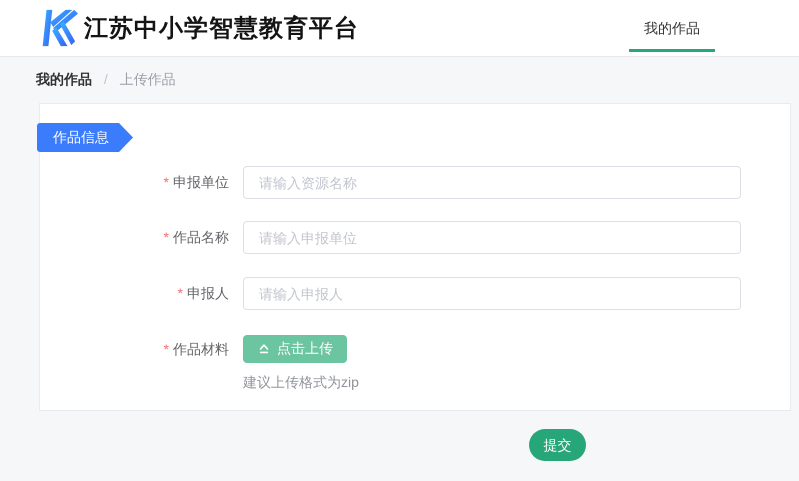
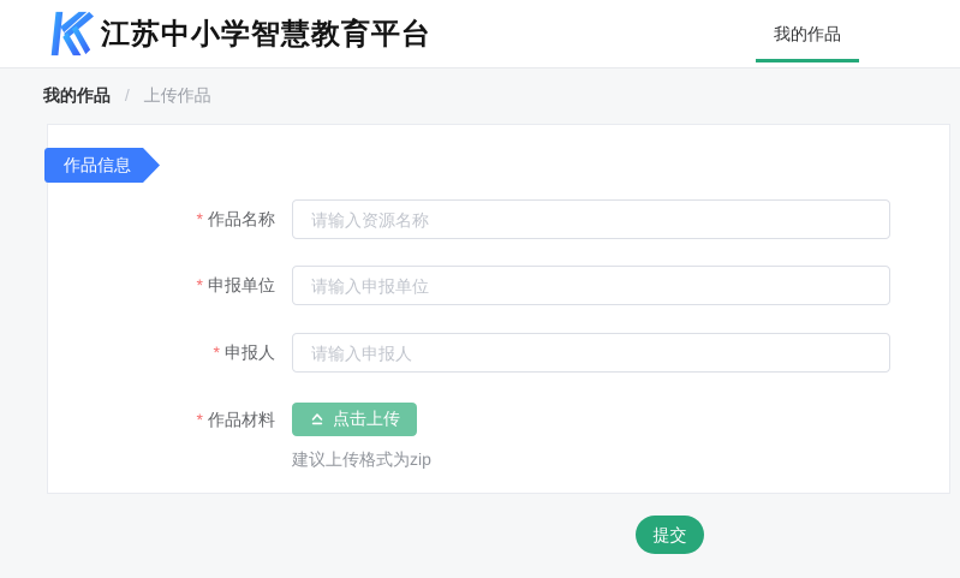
  江苏中小学智慧教育平台
  我的作品
  我的作品 / 上传作品
  作品信息
- * 申报单位
+ * 作品名称
  请输入资源名称
- * 作品名称
+ * 申报单位
  请输入申报单位
  * 申报人
  请输入申报人
  * 作品材料
  点击上传
  建议上传格式为zip
  提交
